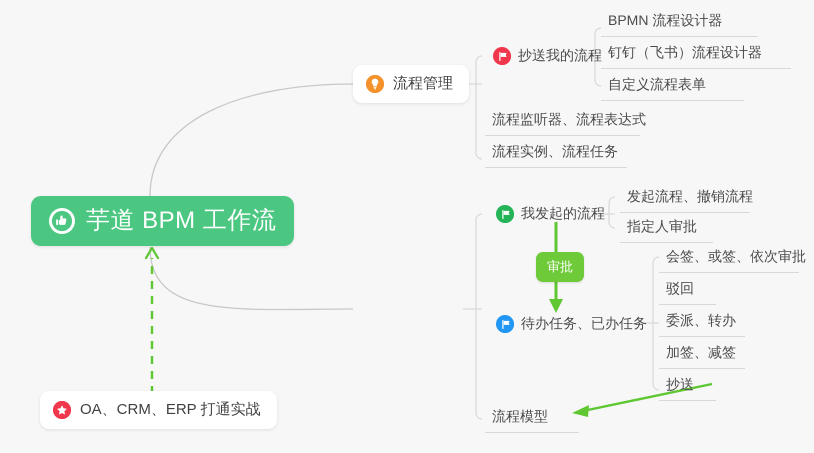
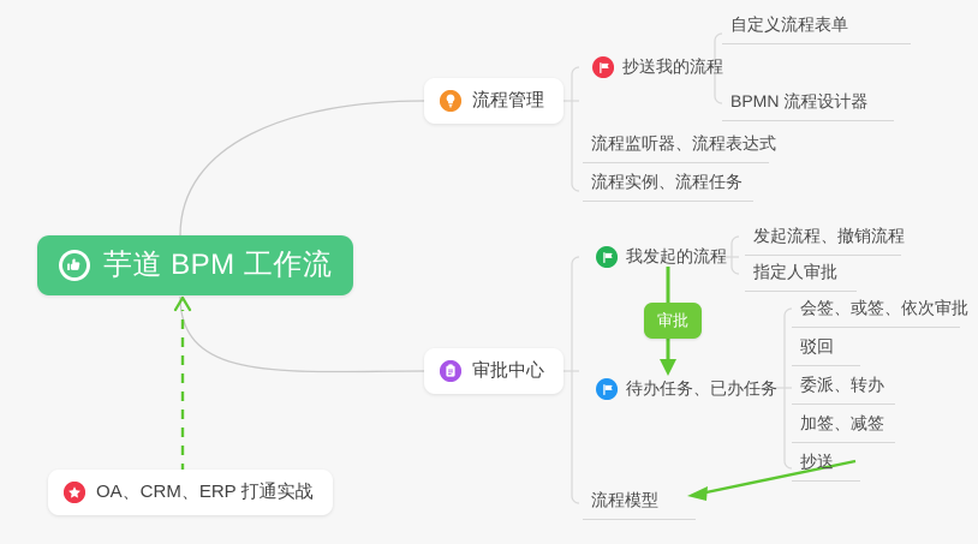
  芋道 BPM 工作流
  流程管理
  抄送我的流程
- BPMN 流程设计器
+ 自定义流程表单
- 钉钉（飞书）流程设计器
- 自定义流程表单
+ BPMN 流程设计器
  流程监听器、流程表达式
  流程实例、流程任务
+ 审批中心
  我发起的流程
  发起流程、撤销流程
  指定人审批
  审批
  待办任务、已办任务
  会签、或签、依次审批
  驳回
  委派、转办
  加签、减签
  抄送
  流程模型
  OA、CRM、ERP 打通实战
